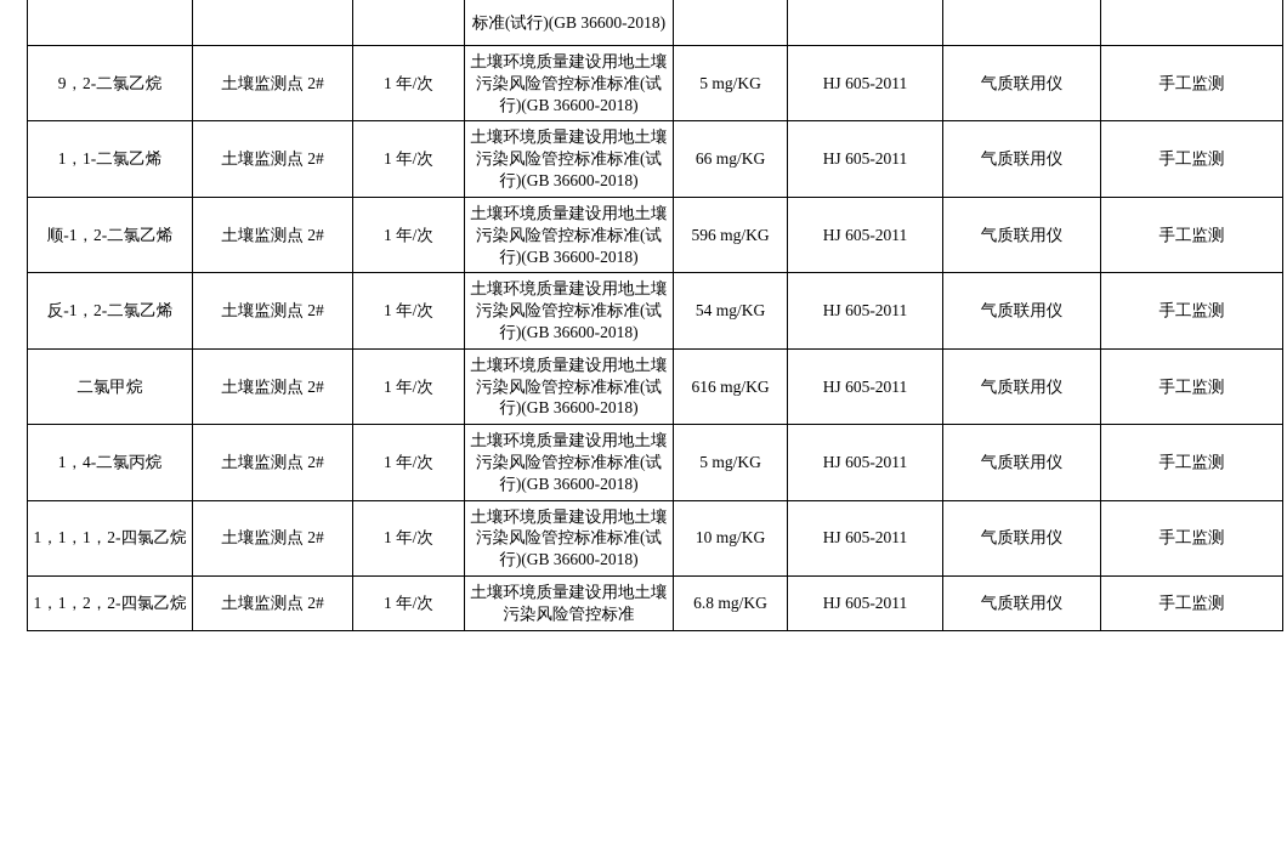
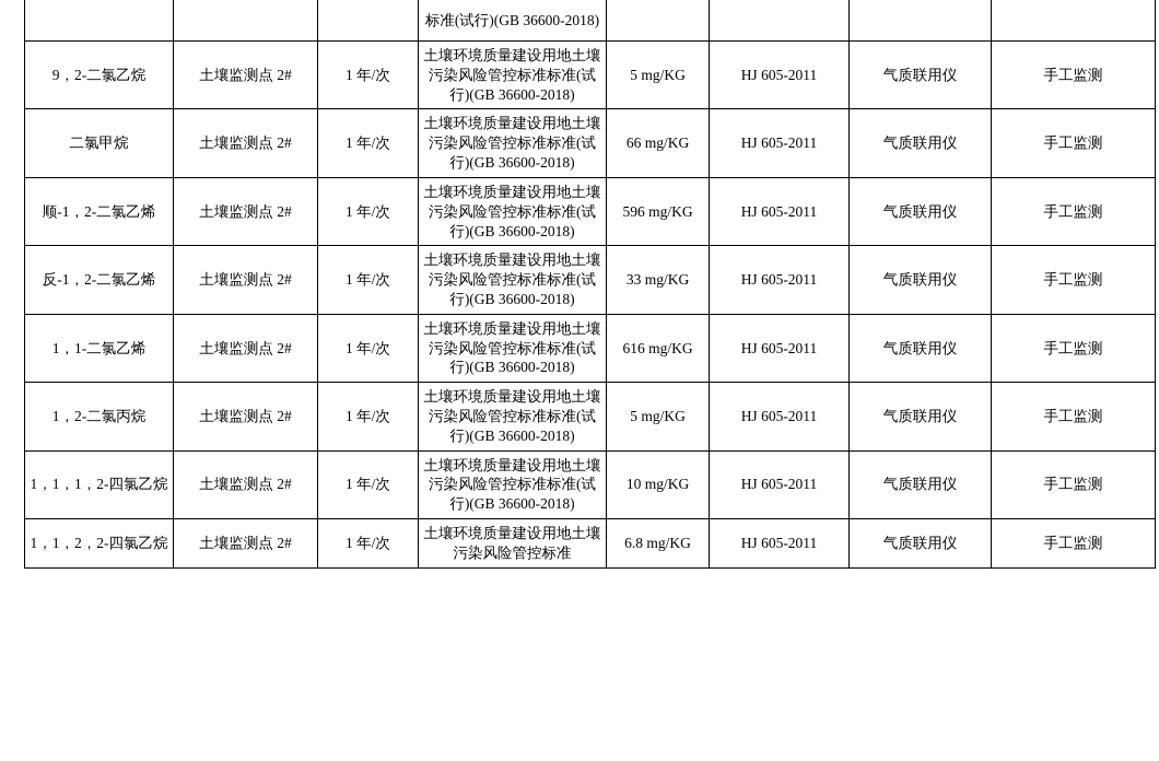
  			标准(试行)(GB 36600-2018)
  9，2-二氯乙烷	土壤监测点 2#	1 年/次	土壤环境质量建设用地土壤污染风险管控标准标准(试行)(GB 36600-2018)	5 mg/KG	HJ 605-2011	气质联用仪	手工监测
- 1，1-二氯乙烯	土壤监测点 2#	1 年/次	土壤环境质量建设用地土壤污染风险管控标准标准(试行)(GB 36600-2018)	66 mg/KG	HJ 605-2011	气质联用仪	手工监测
+ 二氯甲烷	土壤监测点 2#	1 年/次	土壤环境质量建设用地土壤污染风险管控标准标准(试行)(GB 36600-2018)	66 mg/KG	HJ 605-2011	气质联用仪	手工监测
  顺-1，2-二氯乙烯	土壤监测点 2#	1 年/次	土壤环境质量建设用地土壤污染风险管控标准标准(试行)(GB 36600-2018)	596 mg/KG	HJ 605-2011	气质联用仪	手工监测
- 反-1，2-二氯乙烯	土壤监测点 2#	1 年/次	土壤环境质量建设用地土壤污染风险管控标准标准(试行)(GB 36600-2018)	54 mg/KG	HJ 605-2011	气质联用仪	手工监测
+ 反-1，2-二氯乙烯	土壤监测点 2#	1 年/次	土壤环境质量建设用地土壤污染风险管控标准标准(试行)(GB 36600-2018)	33 mg/KG	HJ 605-2011	气质联用仪	手工监测
- 二氯甲烷	土壤监测点 2#	1 年/次	土壤环境质量建设用地土壤污染风险管控标准标准(试行)(GB 36600-2018)	616 mg/KG	HJ 605-2011	气质联用仪	手工监测
+ 1，1-二氯乙烯	土壤监测点 2#	1 年/次	土壤环境质量建设用地土壤污染风险管控标准标准(试行)(GB 36600-2018)	616 mg/KG	HJ 605-2011	气质联用仪	手工监测
- 1，4-二氯丙烷	土壤监测点 2#	1 年/次	土壤环境质量建设用地土壤污染风险管控标准标准(试行)(GB 36600-2018)	5 mg/KG	HJ 605-2011	气质联用仪	手工监测
+ 1，2-二氯丙烷	土壤监测点 2#	1 年/次	土壤环境质量建设用地土壤污染风险管控标准标准(试行)(GB 36600-2018)	5 mg/KG	HJ 605-2011	气质联用仪	手工监测
  1，1，1，2-四氯乙烷	土壤监测点 2#	1 年/次	土壤环境质量建设用地土壤污染风险管控标准标准(试行)(GB 36600-2018)	10 mg/KG	HJ 605-2011	气质联用仪	手工监测
  1，1，2，2-四氯乙烷	土壤监测点 2#	1 年/次	土壤环境质量建设用地土壤污染风险管控标准	6.8 mg/KG	HJ 605-2011	气质联用仪	手工监测
